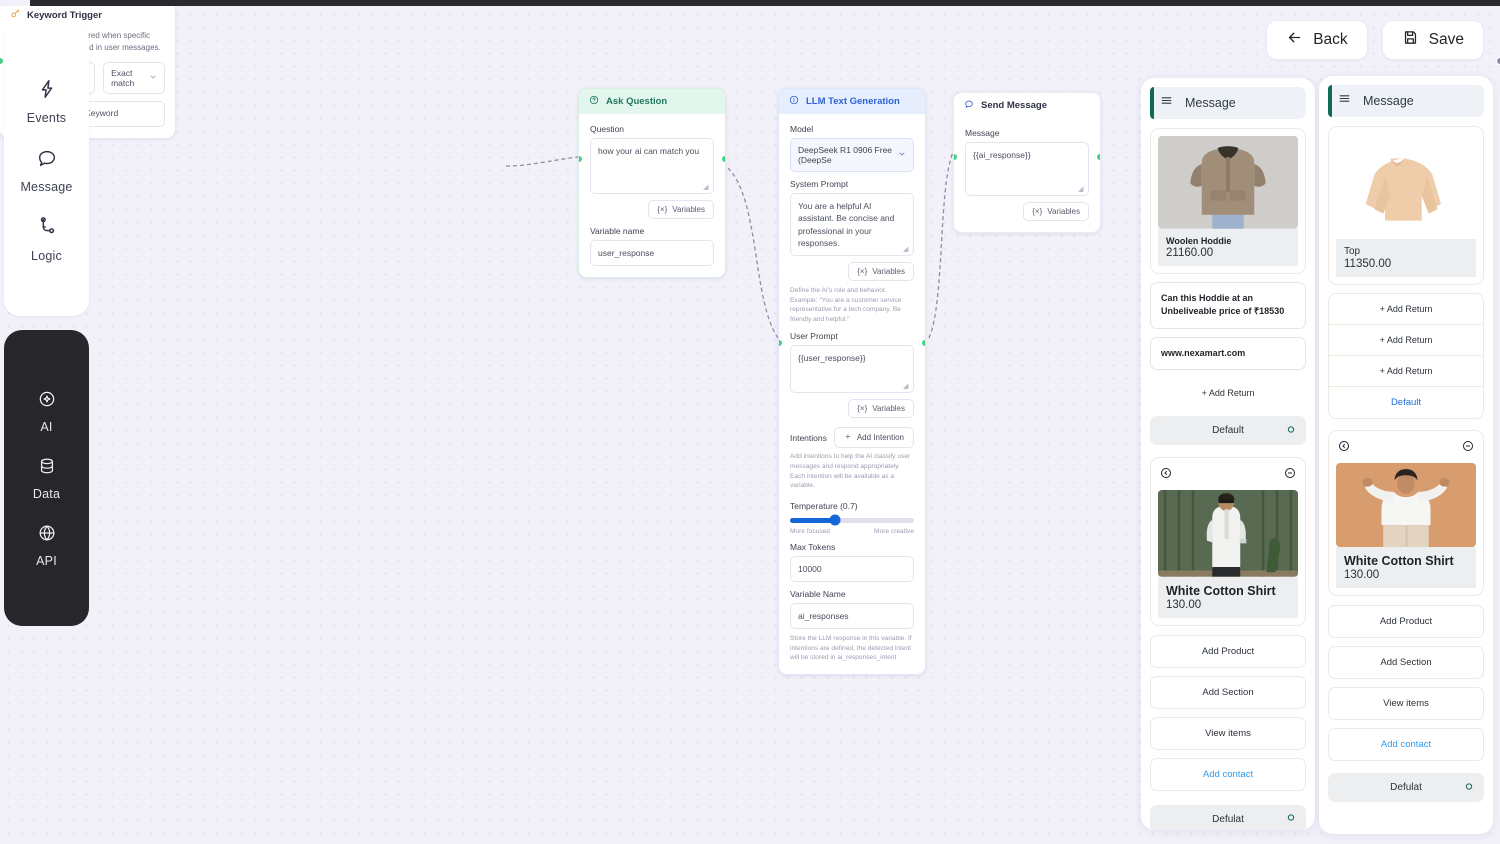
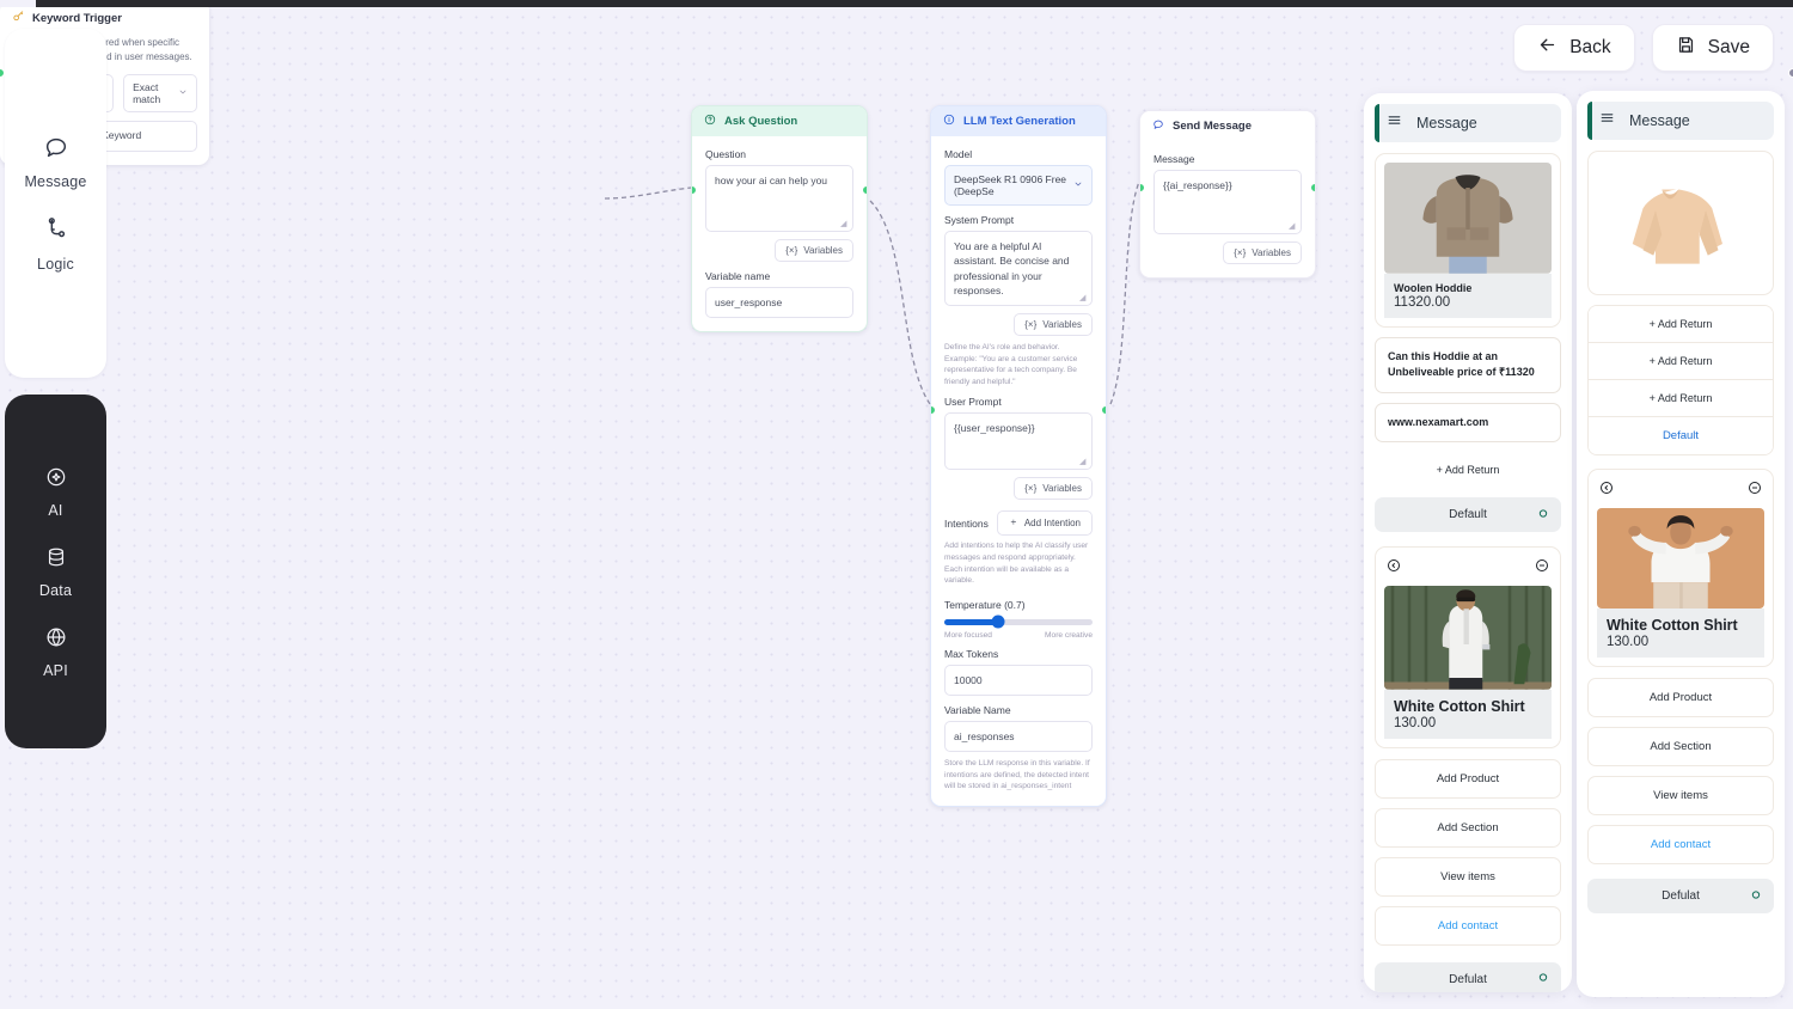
- Events
  Message
  Logic
  AI
  Data
  API
  Back
  Save
  Keyword Trigger
  Exact match
  Ask Question
  Question
- how your ai can match you
+ how your ai can help you
  {×}
  Variables
  Variable name
  user_response
  LLM Text Generation
  Model
  DeepSeek R1 0906 Free (DeepSe
  System Prompt
  You are a helpful AI assistant. Be concise and professional in your responses.
  {×}
  Variables
  User Prompt
  {{user_response}}
  {×}
  Variables
  Intentions
  ＋
  Add Intention
  Temperature (0.7)
  Max Tokens
  10000
  Variable Name
  ai_responses
  Send Message
  Message
  {{ai_response}}
  {×}
  Variables
  Message
  Woolen Hoddie
- 21160.00
+ 11320.00
- Can this Hoddie at an Unbeliveable price of ₹18530
+ Can this Hoddie at an Unbeliveable price of ₹11320
  www.nexamart.com
  + Add Return
  Default
  White Cotton Shirt
  130.00
  Add Product
  Add Section
  View items
  Add contact
  Defulat
  Message
- Top
- 11350.00
  + Add Return
  + Add Return
  + Add Return
  Default
  White Cotton Shirt
  130.00
  Add Product
  Add Section
  View items
  Add contact
  Defulat
